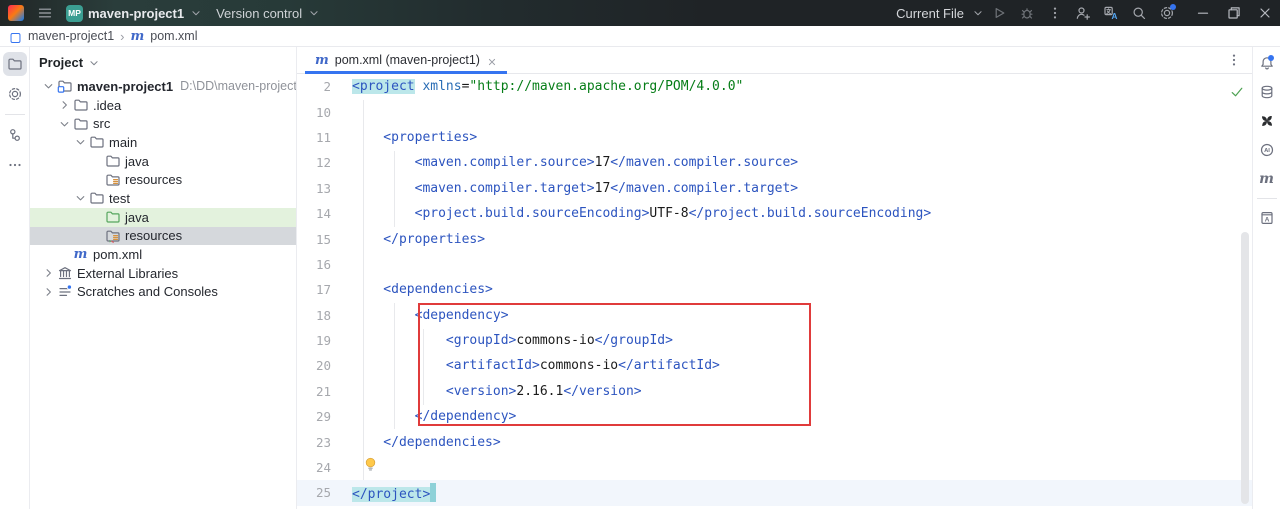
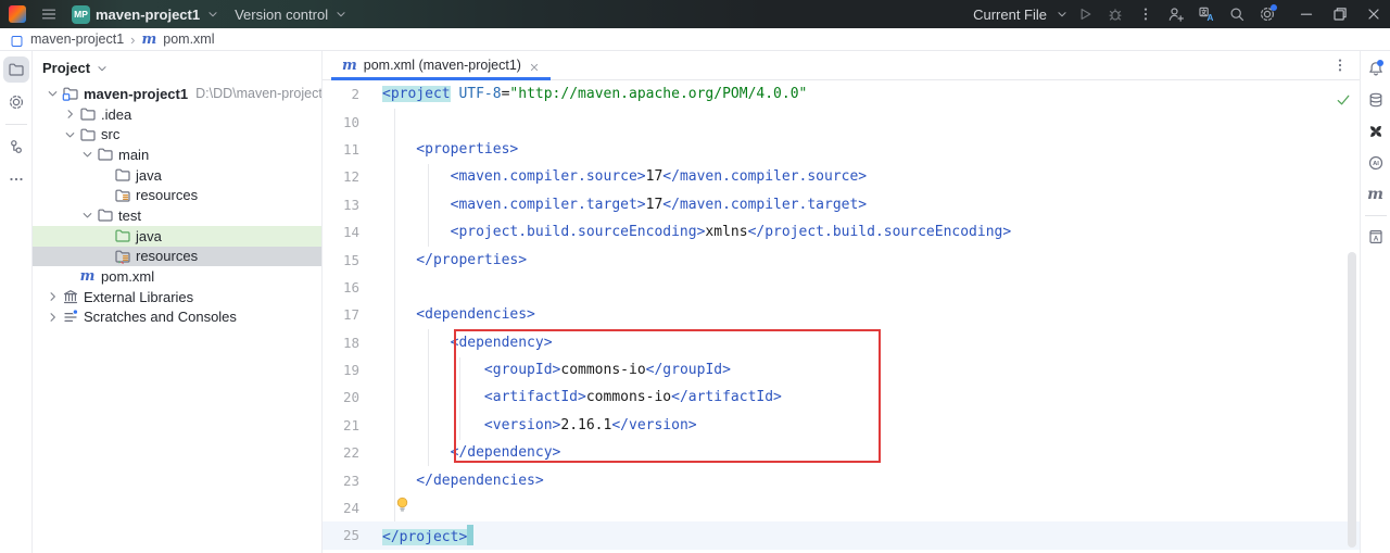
  MP
  maven-project1
  Version control
  Current File
  A
  maven-project1
  ›
  m
  pom.xml
  Project
  maven-project1
  D:\DD\maven-project
  .idea
  src
  main
  java
  resources
  test
  java
  resources
  m
  pom.xml
  External Libraries
  Scratches and Consoles
  m
  pom.xml (maven-project1)
  2
- <project xmlns="http://maven.apache.org/POM/4.0.0"
+ <project UTF-8="http://maven.apache.org/POM/4.0.0"
  10
  11
  <properties>
  12
  <maven.compiler.source>17</maven.compiler.source>
  13
  <maven.compiler.target>17</maven.compiler.target>
  14
- <project.build.sourceEncoding>UTF-8</project.build.sourceEncoding>
+ <project.build.sourceEncoding>xmlns</project.build.sourceEncoding>
  15
  </properties>
  16
  17
  <dependencies>
  18
  <dependency>
  19
  <groupId>commons-io</groupId>
  20
  <artifactId>commons-io</artifactId>
  21
  <version>2.16.1</version>
- 29
+ 22
  </dependency>
  23
  </dependencies>
  24
  25
  </project>
  m
